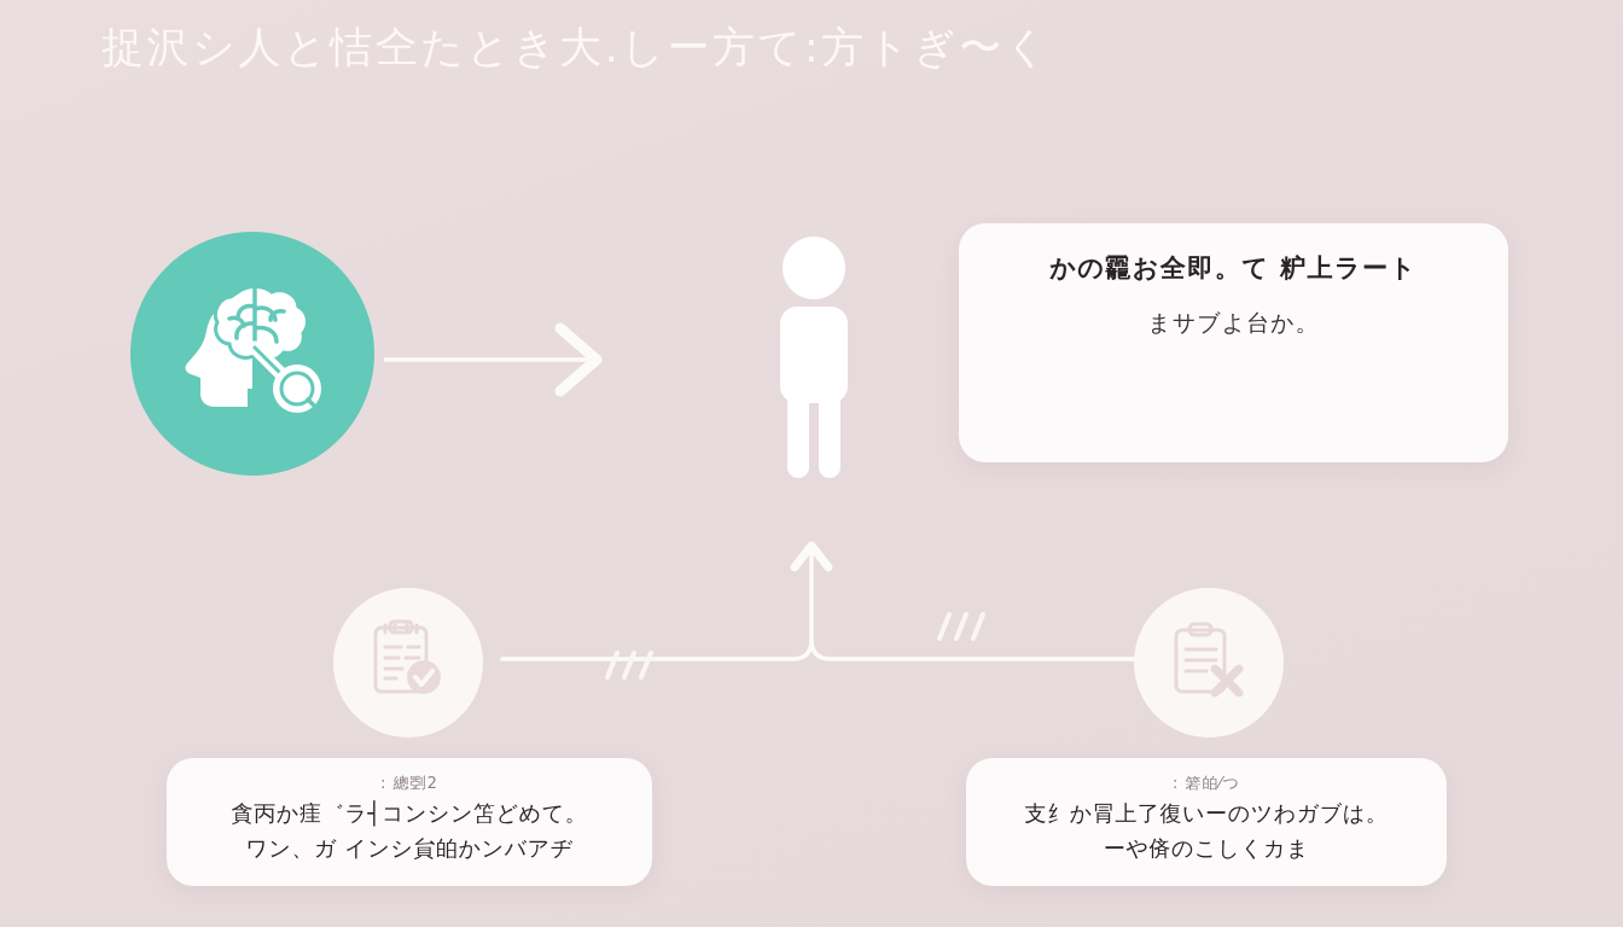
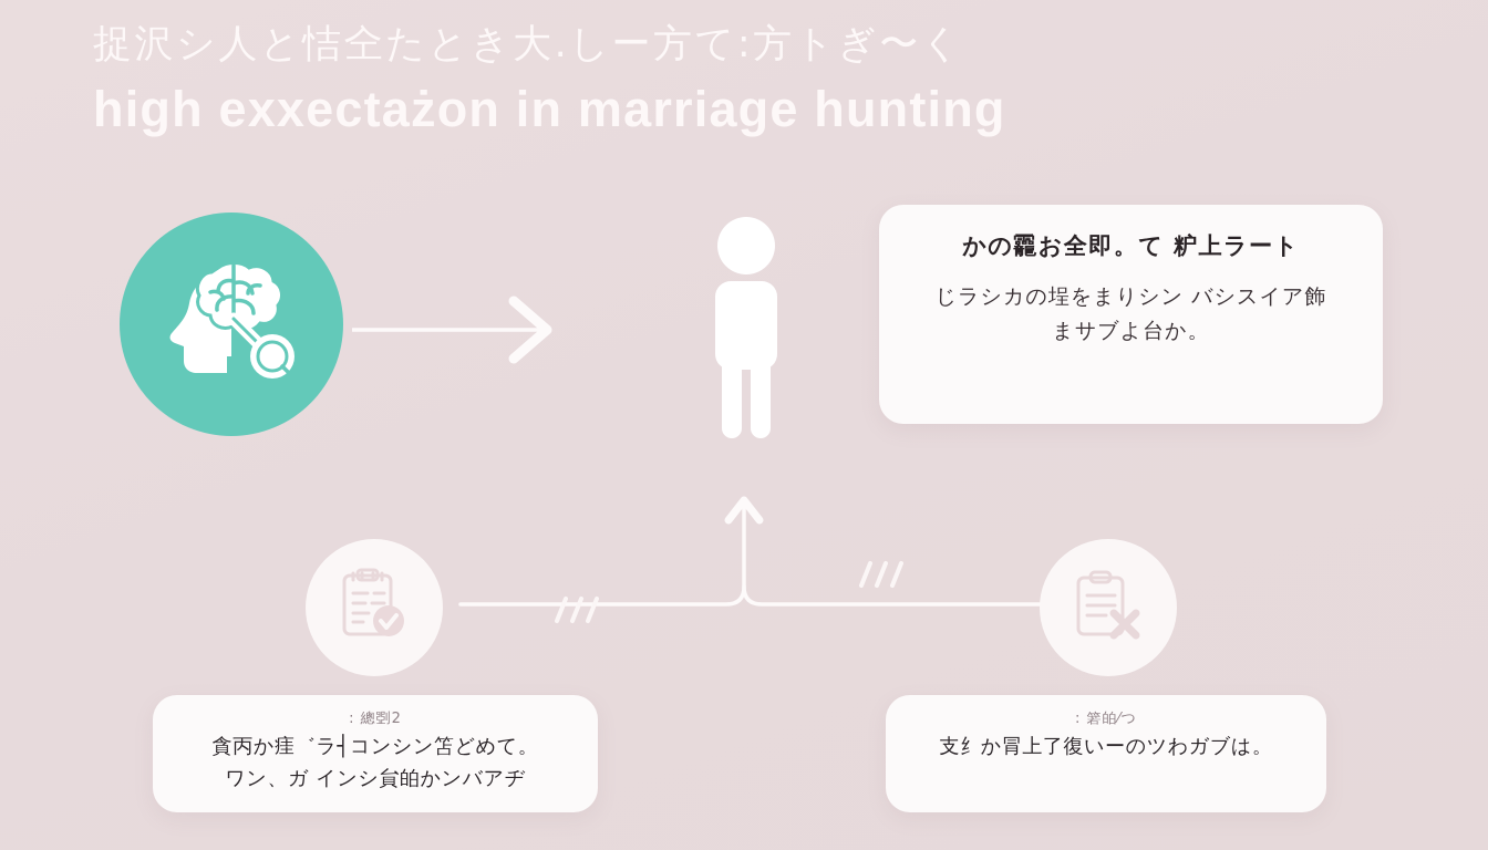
  捉沢シ人と恄㒰たとき大.しー方て:方トぎ〜く
+ high exxectażon in marriage hunting
  かの龗お全即。て 粐上ラート
+ じラシカの埕をまりシン バシスイア飾
  まサブよ台か。
  : 總㓸2
  貪丙か㾏゛ラ┤コンシン笘どめて。
  ワン、ガ インシ貟㿟かンバアヂ
  : 箬㿟⁄つ
  支纟か冐上了復いーのツわガブは。
- ーや㑪のこしくカま
